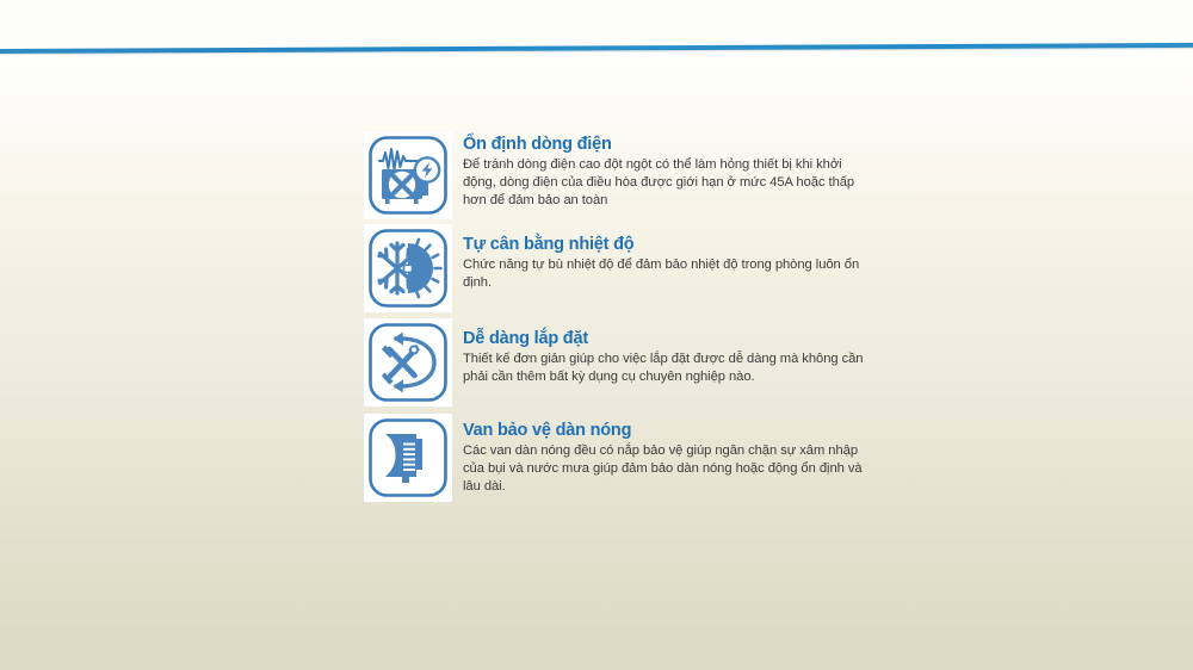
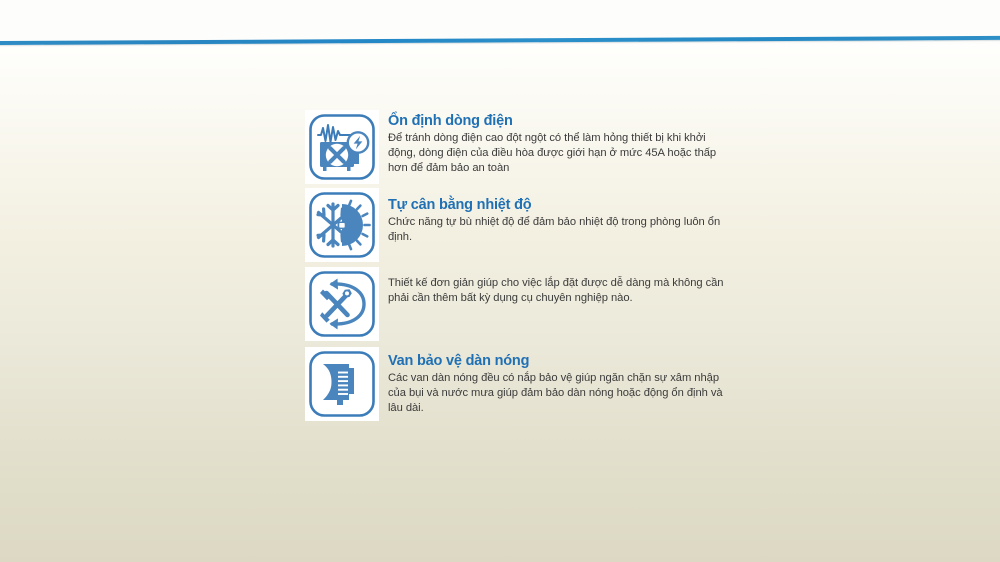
  Ổn định dòng điện
  Để tránh dòng điện cao đột ngột có thể làm hỏng thiết bị khi khởi động, dòng điện của điều hòa được giới hạn ở mức 45A hoặc thấp hơn để đảm bảo an toàn
  Tự cân bằng nhiệt độ
  Chức năng tự bù nhiệt độ để đảm bảo nhiệt độ trong phòng luôn ổn định.
- Dễ dàng lắp đặt
  Thiết kế đơn giản giúp cho việc lắp đặt được dễ dàng mà không cần phải cần thêm bất kỳ dụng cụ chuyên nghiệp nào.
  Van bảo vệ dàn nóng
  Các van dàn nóng đều có nắp bảo vệ giúp ngăn chặn sự xâm nhập của bụi và nước mưa giúp đảm bảo dàn nóng hoặc động ổn định và lâu dài.
